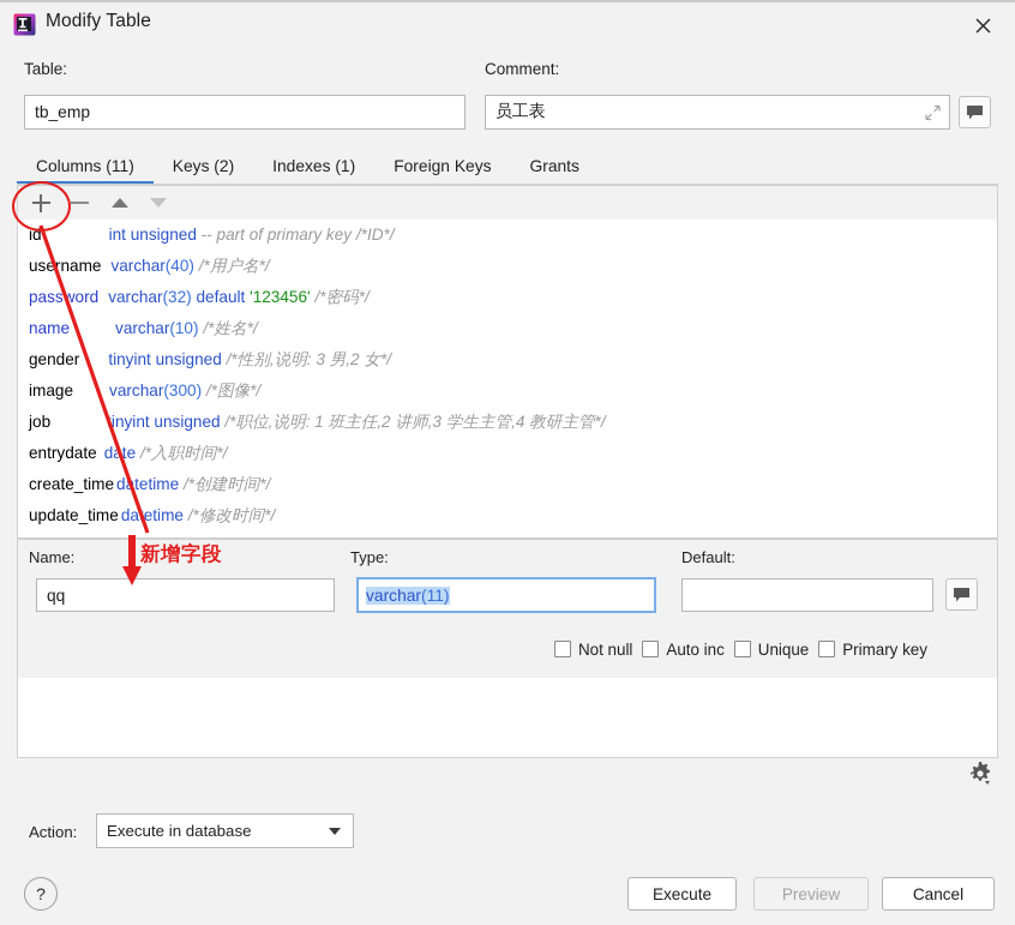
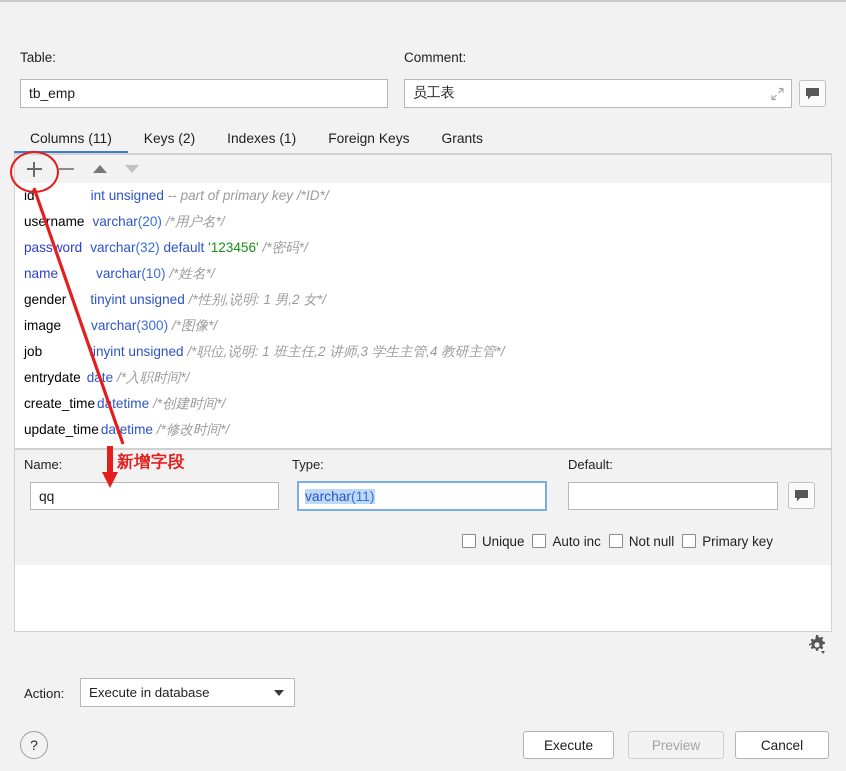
- Modify Table
  Table:
  tb_emp
  Comment:
  员工表
  Columns (11)
  Keys (2)
  Indexes (1)
  Foreign Keys
  Grants
  id int unsigned -- part of primary key /*ID*/
- username varchar(40) /*用户名*/
+ username varchar(20) /*用户名*/
  password varchar(32) default '123456' /*密码*/
  name varchar(10) /*姓名*/
- gender tinyint unsigned /*性别,说明: 3 男,2 女*/
+ gender tinyint unsigned /*性别,说明: 1 男,2 女*/
  image varchar(300) /*图像*/
  job inyint unsigned /*职位,说明: 1 班主任,2 讲师,3 学生主管,4 教研主管*/
  entrydate date /*入职时间*/
  create_time dtetime /*创建时间*/
  update_time daetime /*修改时间*/
  Name:
  qq
  Type:
  varchar(11)
  Default:
- Not null
+ Unique
  Auto inc
- Unique
+ Not null
  Primary key
  Action:
  Execute in database
  ?
  Execute
  Preview
  Cancel
  新增字段
